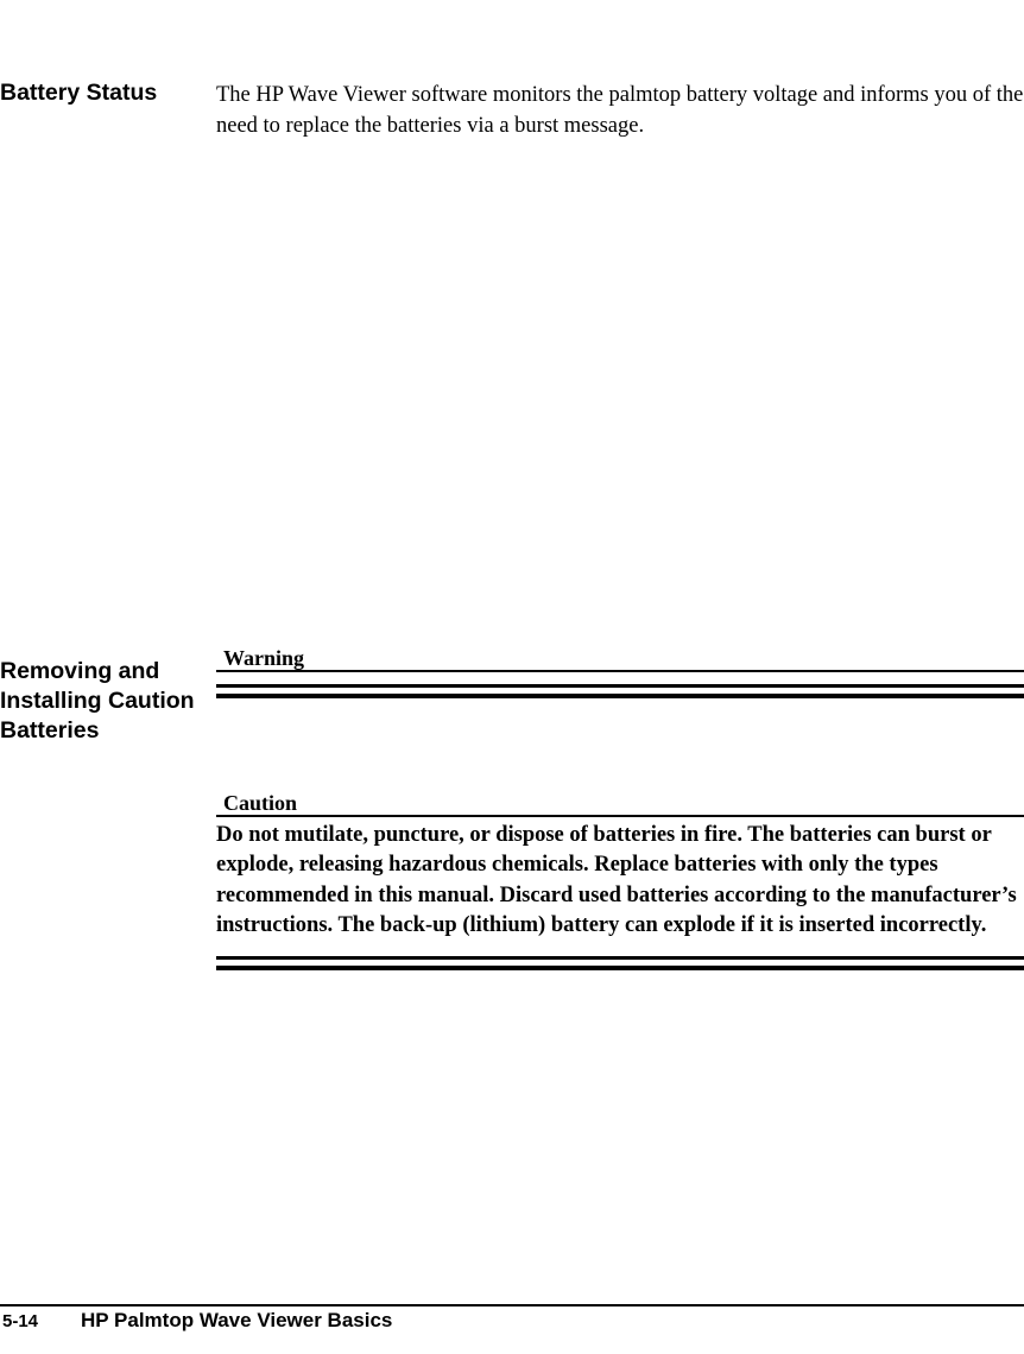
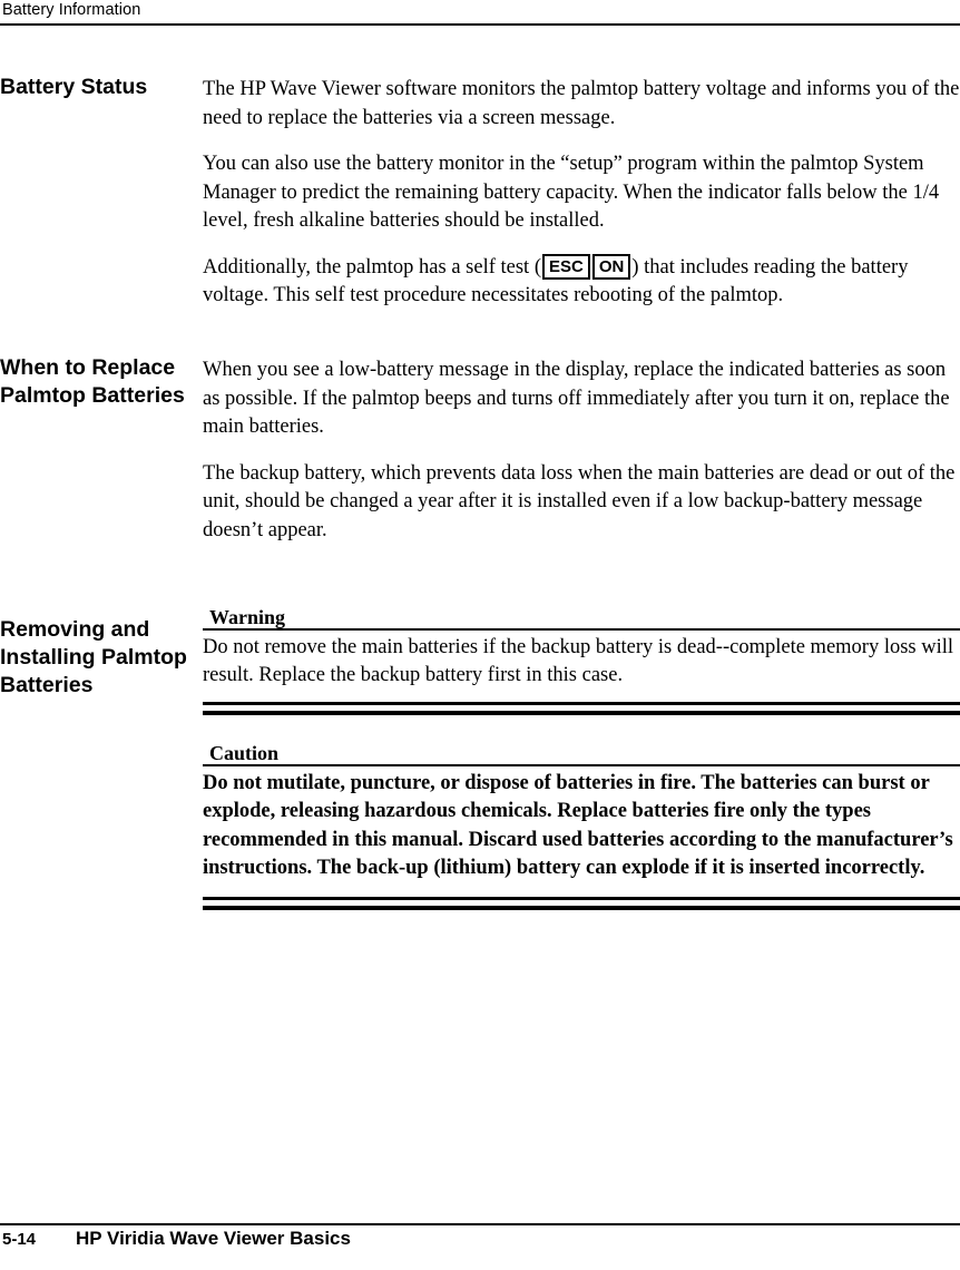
+ Battery Information
  Battery Status
- The HP Wave Viewer software monitors the palmtop battery voltage and informs you of the need to replace the batteries via a burst message.
+ The HP Wave Viewer software monitors the palmtop battery voltage and informs you of the need to replace the batteries via a screen message.
+ You can also use the battery monitor in the “setup” program within the palmtop System Manager to predict the remaining battery capacity. When the indicator falls below the 1/4 level, fresh alkaline batteries should be installed.
+ Additionally, the palmtop has a self test ( ESC ON ) that includes reading the battery voltage. This self test procedure necessitates rebooting of the palmtop.
+ When to Replace Palmtop Batteries
+ When you see a low-battery message in the display, replace the indicated batteries as soon as possible. If the palmtop beeps and turns off immediately after you turn it on, replace the main batteries.
+ The backup battery, which prevents data loss when the main batteries are dead or out of the unit, should be changed a year after it is installed even if a low backup-battery message doesn’t appear.
- Removing and Installing Caution Batteries
+ Removing and Installing Palmtop Batteries
  Warning
+ Do not remove the main batteries if the backup battery is dead--complete memory loss will result. Replace the backup battery first in this case.
  Caution
- Do not mutilate, puncture, or dispose of batteries in fire. The batteries can burst or explode, releasing hazardous chemicals. Replace batteries with only the types recommended in this manual. Discard used batteries according to the manufacturer’s instructions. The back-up (lithium) battery can explode if it is inserted incorrectly.
+ Do not mutilate, puncture, or dispose of batteries in fire. The batteries can burst or explode, releasing hazardous chemicals. Replace batteries fire only the types recommended in this manual. Discard used batteries according to the manufacturer’s instructions. The back-up (lithium) battery can explode if it is inserted incorrectly.
  5-14
- HP Palmtop Wave Viewer Basics
+ HP Viridia Wave Viewer Basics
